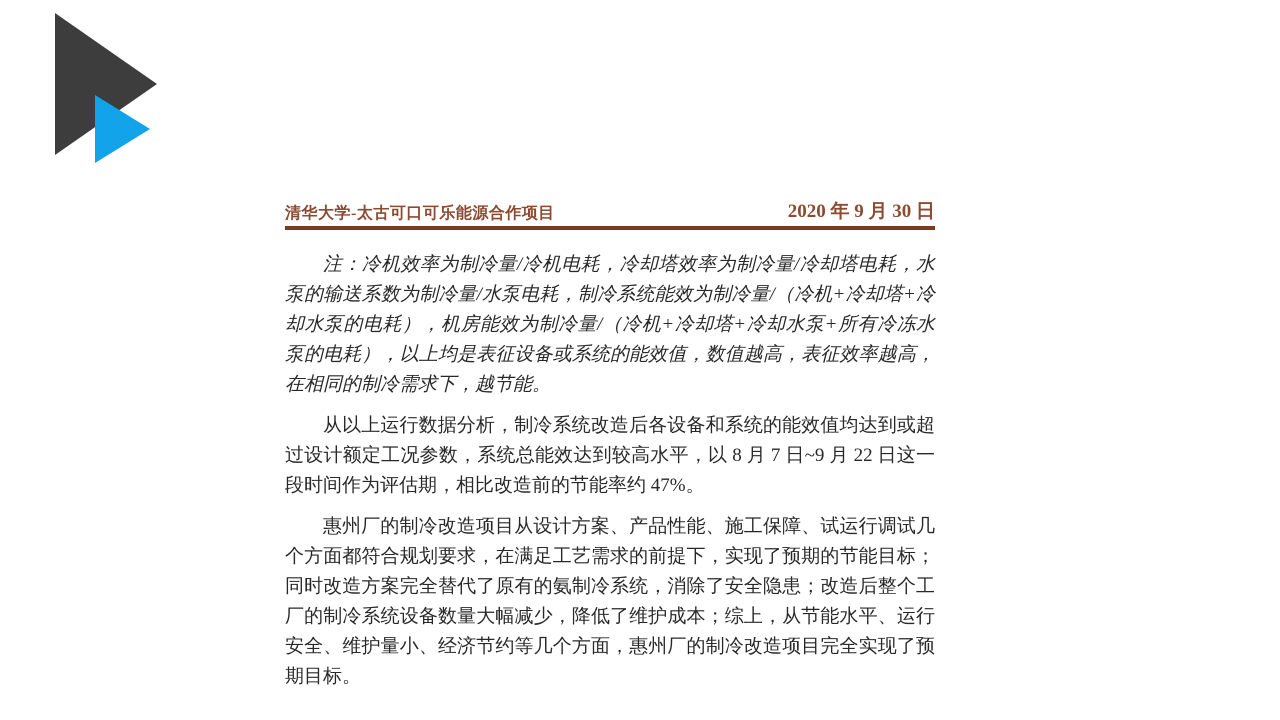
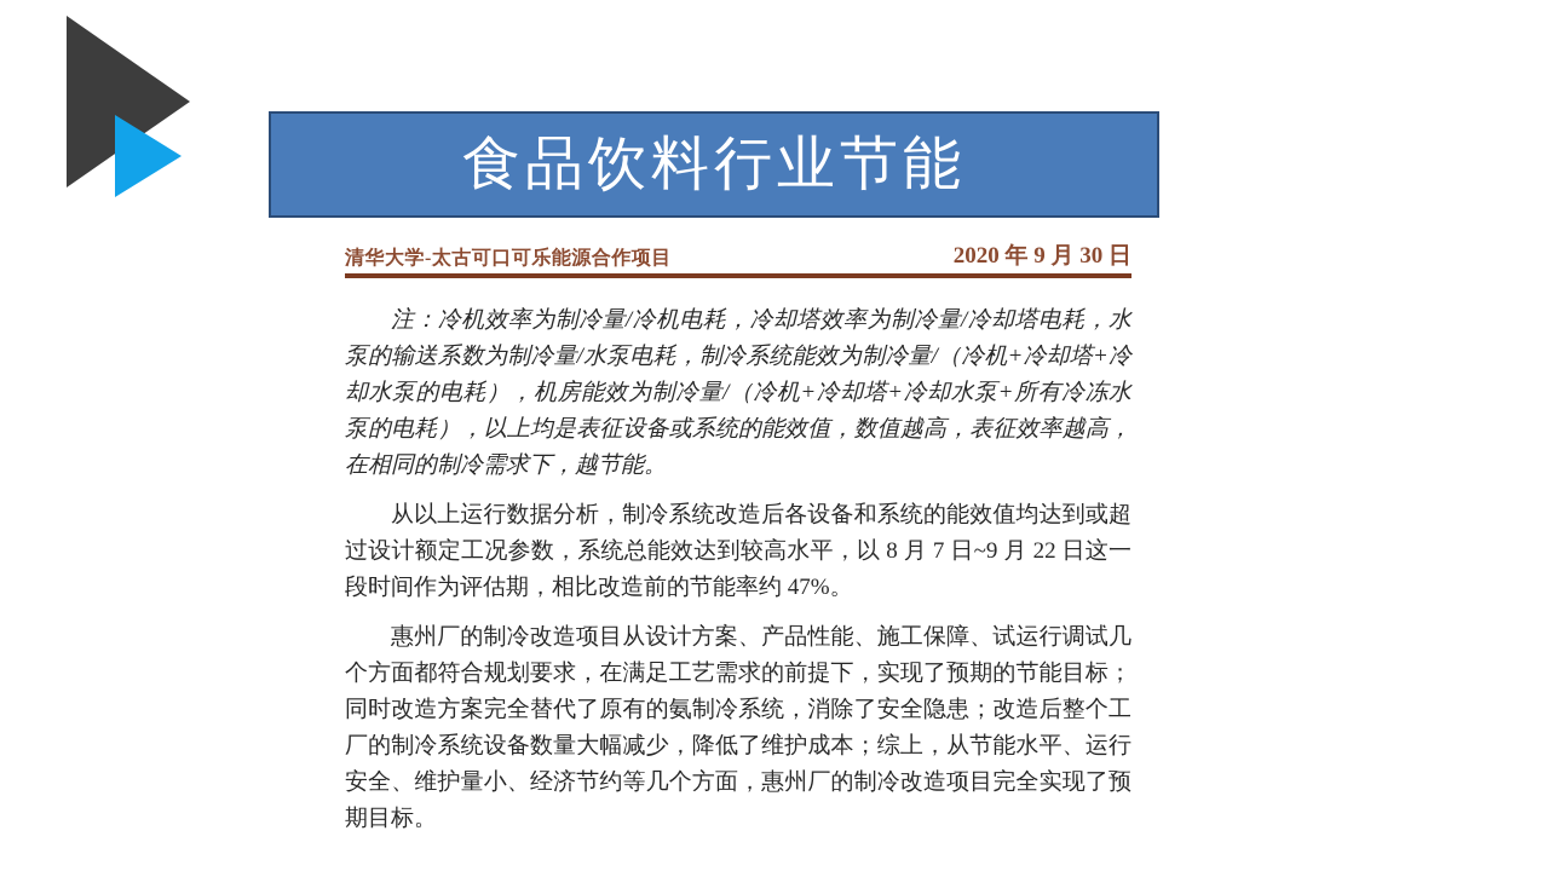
+ 食品饮料行业节能
  清华大学-太古可口可乐能源合作项目
  2020 年 9 月 30 日
  注：冷机效率为制冷量/冷机电耗，冷却塔效率为制冷量/冷却塔电耗，水泵的输送系数为制冷量/水泵电耗，制冷系统能效为制冷量/（冷机+冷却塔+冷却水泵的电耗），机房能效为制冷量/（冷机+冷却塔+冷却水泵+所有冷冻水泵的电耗），以上均是表征设备或系统的能效值，数值越高，表征效率越高，在相同的制冷需求下，越节能。
  从以上运行数据分析，制冷系统改造后各设备和系统的能效值均达到或超过设计额定工况参数，系统总能效达到较高水平，以 8 月 7 日~9 月 22 日这一段时间作为评估期，相比改造前的节能率约 47%。
  惠州厂的制冷改造项目从设计方案、产品性能、施工保障、试运行调试几个方面都符合规划要求，在满足工艺需求的前提下，实现了预期的节能目标；同时改造方案完全替代了原有的氨制冷系统，消除了安全隐患；改造后整个工厂的制冷系统设备数量大幅减少，降低了维护成本；综上，从节能水平、运行安全、维护量小、经济节约等几个方面，惠州厂的制冷改造项目完全实现了预期目标。
